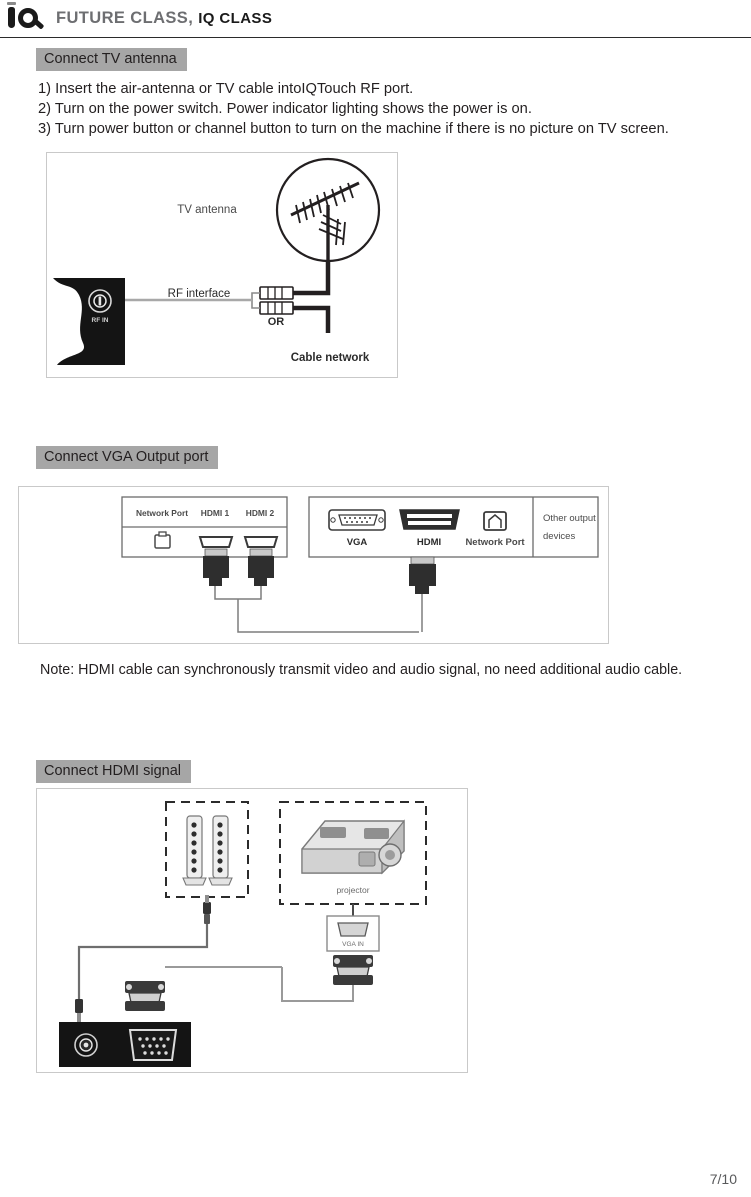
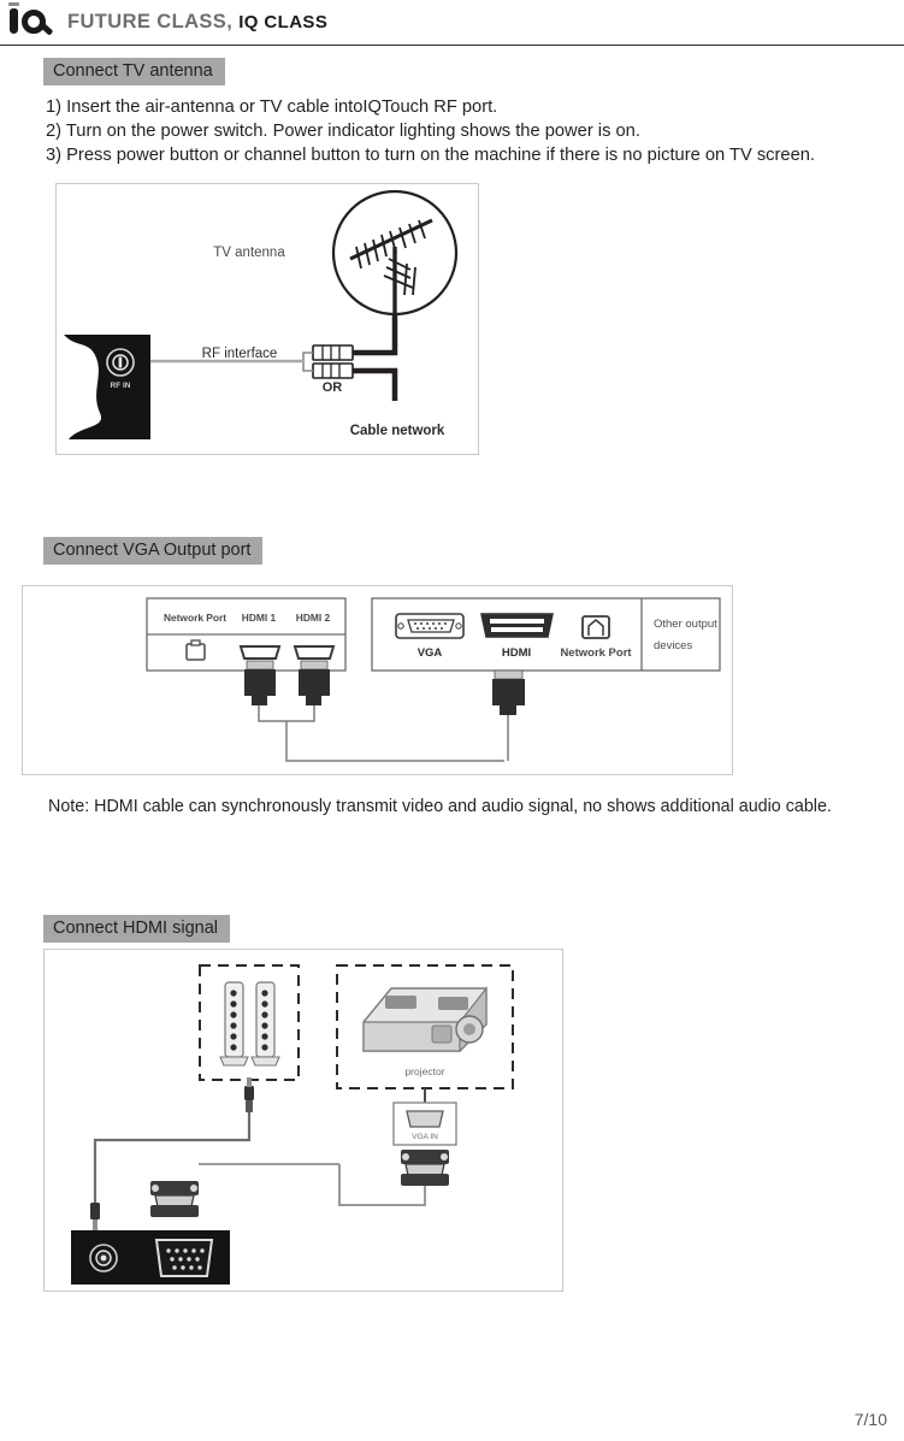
  FUTURE CLASS,
  IQ CLASS
  Connect TV antenna
  1) Insert the air-antenna or TV cable intoIQTouch RF port.
  2) Turn on the power switch. Power indicator lighting shows the power is on.
- 3) Turn power button or channel button to turn on the machine if there is no picture on TV screen.
+ 3) Press power button or channel button to turn on the machine if there is no picture on TV screen.
  TV antenna
  RF interface
  OR
  Cable network
  Connect VGA Output port
  Network Port
  HDMI 1
  HDMI 2
  VGA
  HDMI
  Network Port
  Other output
  devices
- Note: HDMI cable can synchronously transmit video and audio signal, no need additional audio cable.
+ Note: HDMI cable can synchronously transmit video and audio signal, no shows additional audio cable.
  Connect HDMI signal
  projector
  7/10
